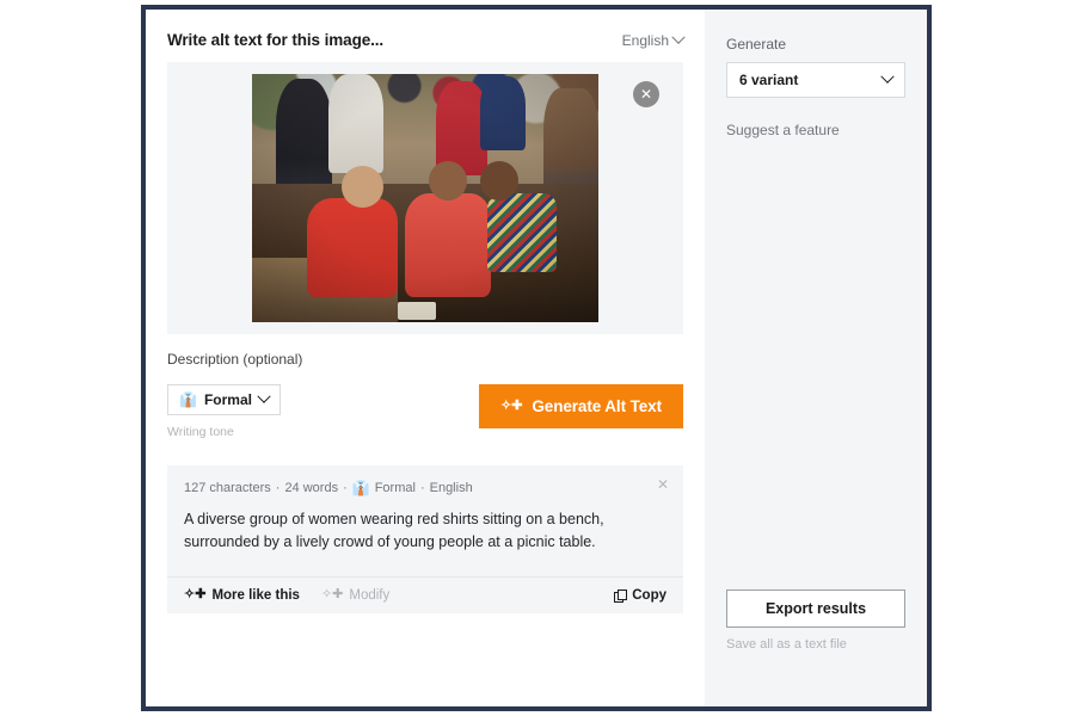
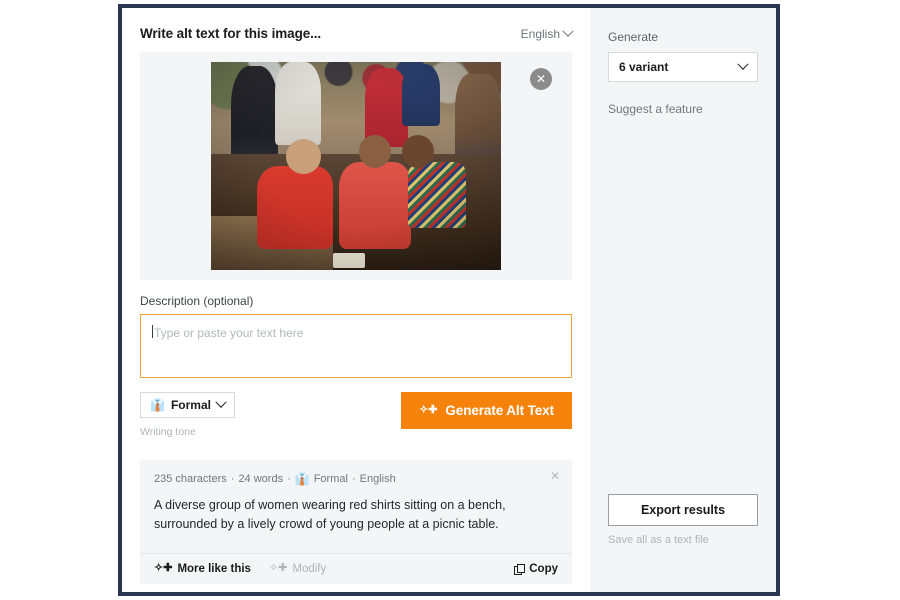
  Write alt text for this image...
  English
  ✕
  Description (optional)
+ Type or paste your text here
  👔
  Formal
  Writing tone
  ✧✚
  Generate Alt Text
- 127 characters
+ 235 characters
  ·
  24 words
  ·
  👔
  Formal
  ·
  English
  ✕
  A diverse group of women wearing red shirts sitting on a bench, surrounded by a lively crowd of young people at a picnic table.
  ✧✚
  More like this
  ✧✚
  Modify
  Copy
  Generate
  6 variant
  Suggest a feature
  Export results
  Save all as a text file
